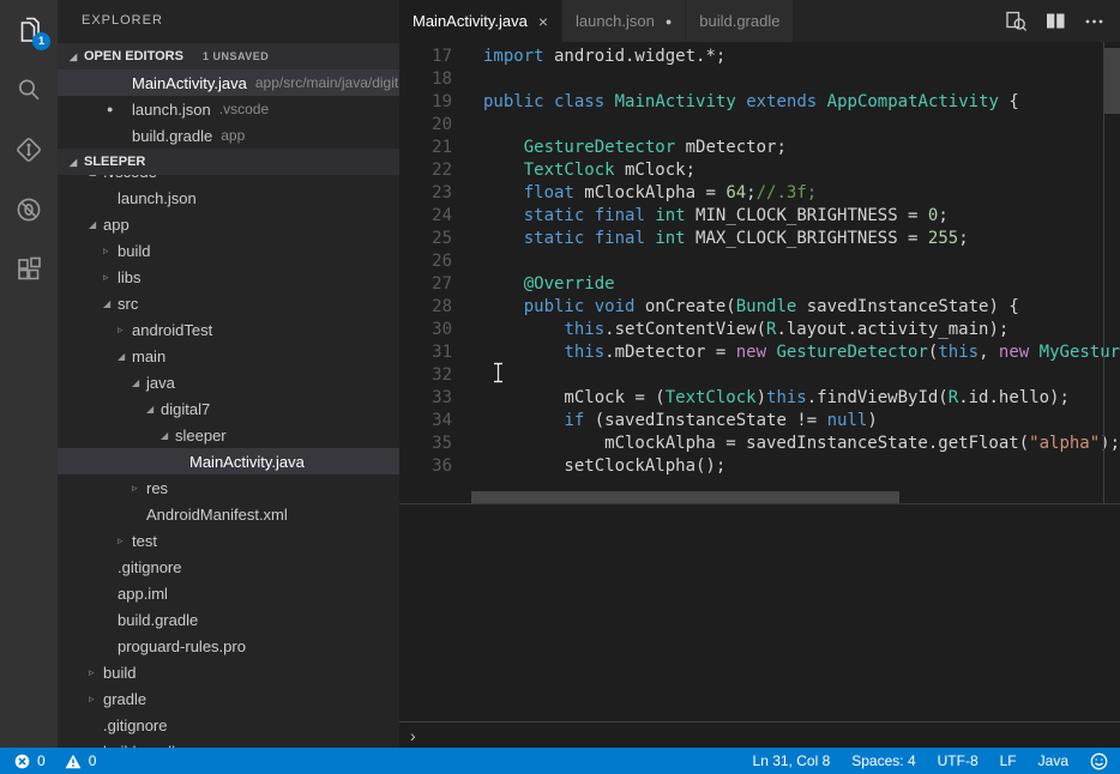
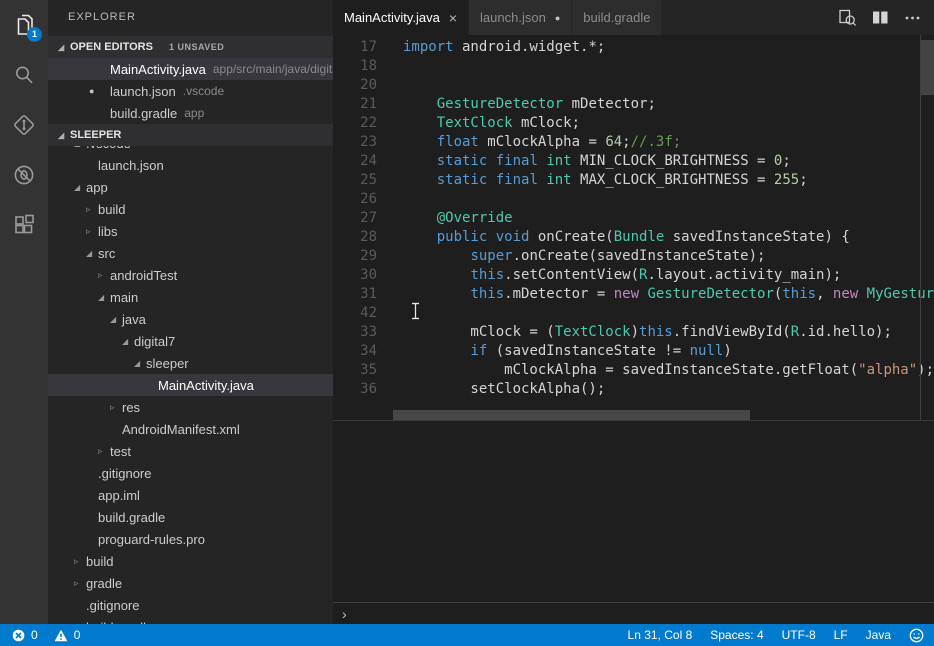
  1
  EXPLORER
  ◢
  OPEN EDITORS
  1 UNSAVED
  MainActivity.java
  app/src/main/java/digit
  ●
  launch.json
  .vscode
  build.gradle
  app
  ◢
  SLEEPER
  launch.json
  ◢
  app
  ▹
  build
  ▹
  libs
  ◢
  src
  ▹
  androidTest
  ◢
  main
  ◢
  java
  ◢
  digital7
  ◢
  sleeper
  MainActivity.java
  ▹
  res
  AndroidManifest.xml
  ▹
  test
  .gitignore
  app.iml
  build.gradle
  proguard-rules.pro
  ▹
  build
  ▹
  gradle
  .gitignore
  MainActivity.java
  ×
  launch.json
  ●
  build.gradle
  17
  import android.widget.*;
  18
- 19
- public class MainActivity extends AppCompatActivity {
  20
  21
  GestureDetector mDetector;
  22
  TextClock mClock;
  23
  float mClockAlpha = 64;//.3f;
  24
  static final int MIN_CLOCK_BRIGHTNESS = 0;
  25
  static final int MAX_CLOCK_BRIGHTNESS = 255;
  26
  27
  @Override
  28
  public void onCreate(Bundle savedInstanceState) {
+ 29
+ super.onCreate(savedInstanceState);
  30
  this.setContentView(R.layout.activity_main);
  31
  this.mDetector = new GestureDetector(this, new MyGestur
- 32
+ 42
  33
  mClock = (TextClock)this.findViewById(R.id.hello);
  34
  if (savedInstanceState != null)
  35
  mClockAlpha = savedInstanceState.getFloat("alpha");
  36
  setClockAlpha();
  ›
  0
  0
  Ln 31, Col 8
  Spaces: 4
  UTF-8
  LF
  Java
